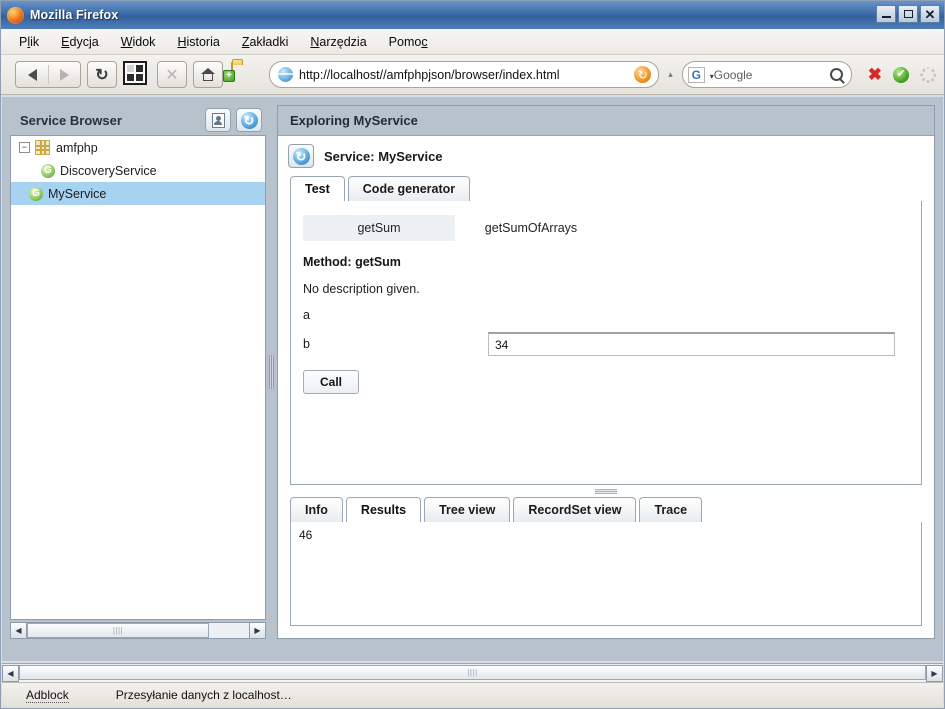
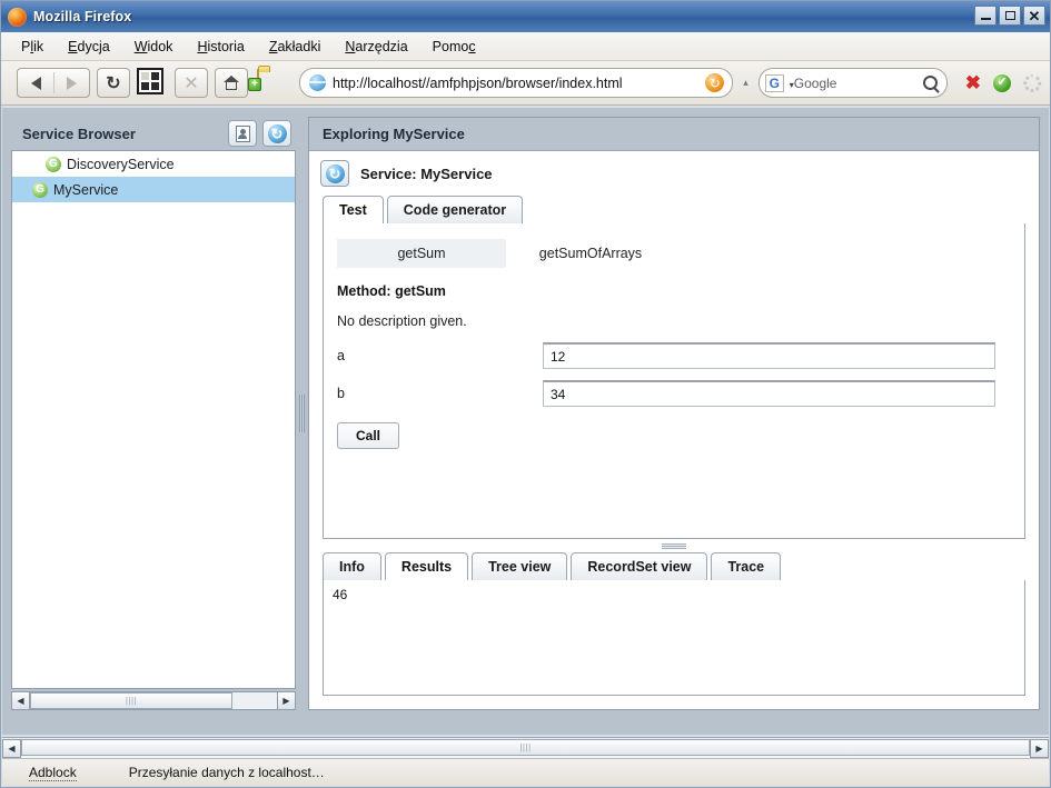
  Mozilla Firefox
  ✕
  Plik
  Edycja
  Widok
  Historia
  Zakładki
  Narzędzia
  Pomoc
  ↻
  ✕
  +
  http://localhost//amfphpjson/browser/index.html
  ▴
  G
  ▾Google
  ✖
  ✔
  Service Browser
  ↻
- −
- amfphp
  G
  DiscoveryService
  G
  MyService
  ◀
  ||||
  ▶
  Exploring MyService
  ↻
  Service: MyService
  Test
  Code generator
  getSum
  getSumOfArrays
  Method: getSum
  No description given.
  a
+ 12
  b
  34
  Call
  Info
  Results
  Tree view
  RecordSet view
  Trace
  46
  ◀
  ||||
  ▶
  Adblock
  Przesyłanie danych z localhost…
